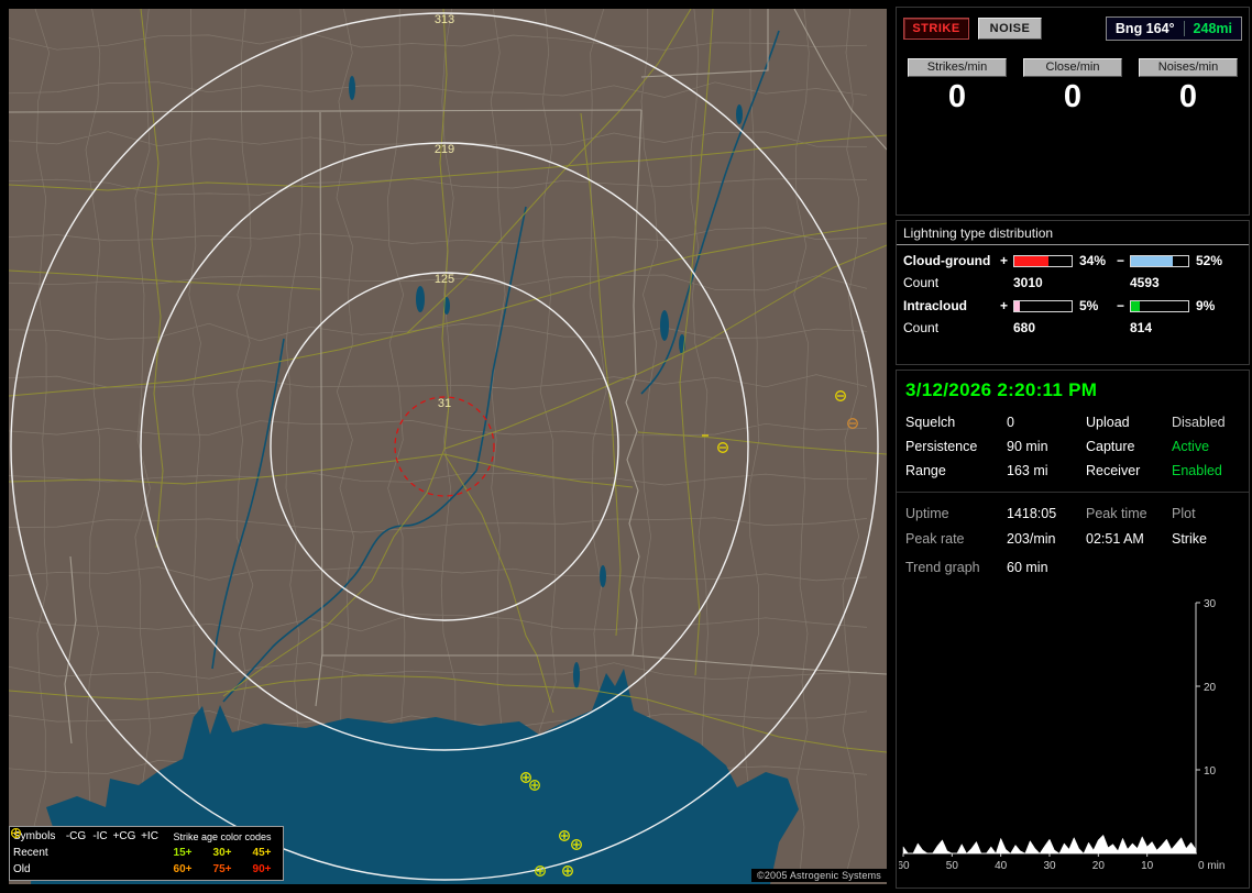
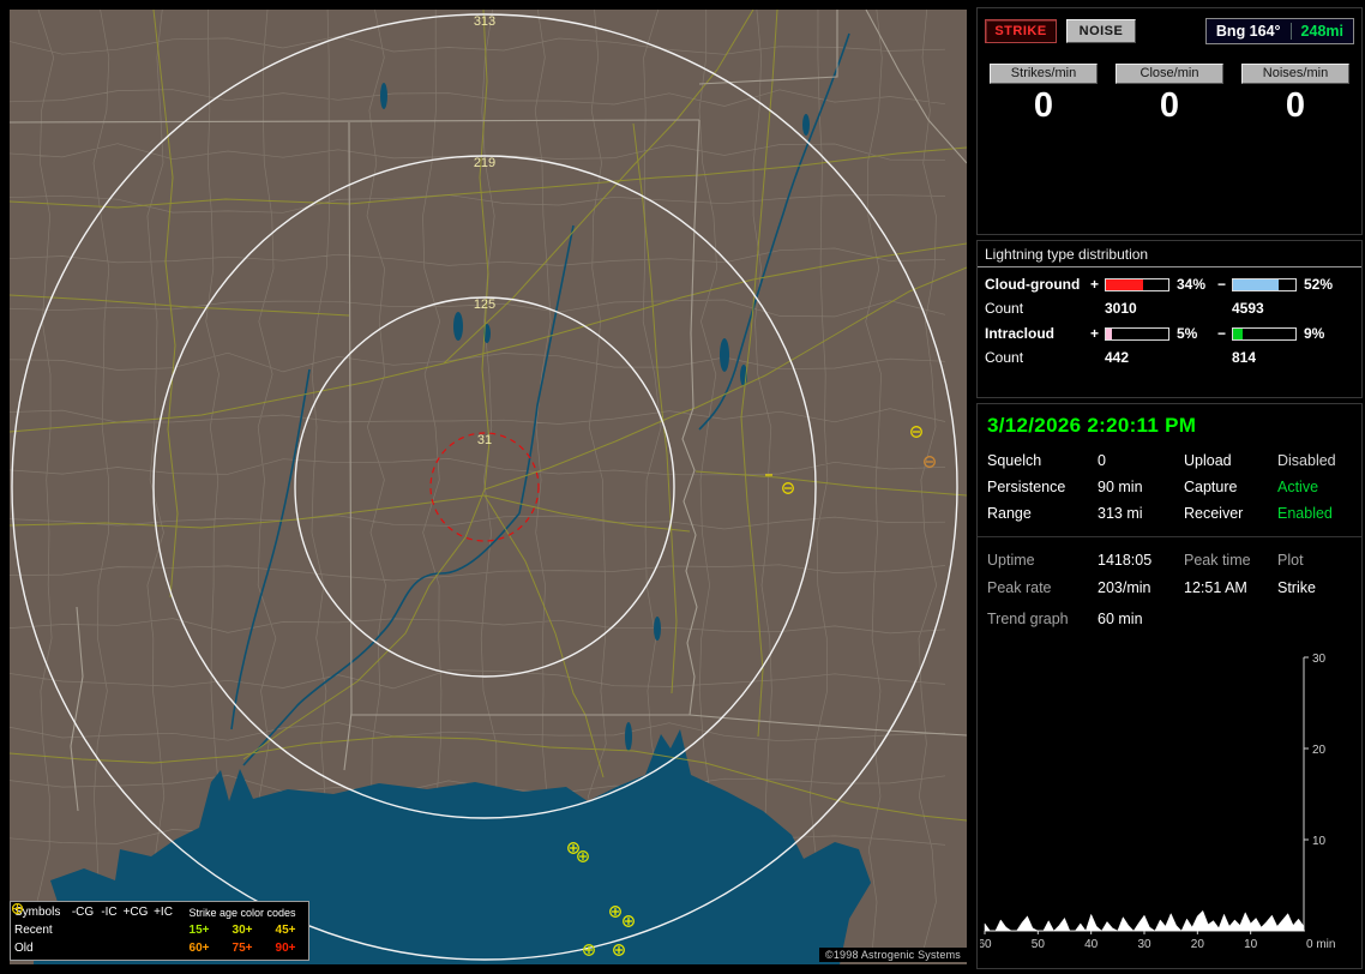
  313
  219
  125
  31
  Symbols
  -CG
  -IC
  +CG
  +IC
  Strike age color codes
  Recent
  15+
  30+
  45+
  Old
  60+
  75+
  90+
- ©2005 Astrogenic Systems
+ ©1998 Astrogenic Systems
  STRIKE
  NOISE
  Bng 164°
  248mi
  Strikes/min
  Close/min
  Noises/min
  0
  0
  0
  Lightning type distribution
  Cloud-ground
  +
  34%
  −
  52%
  Count
  3010
  4593
  Intracloud
  +
  5%
  −
  9%
  Count
- 680
+ 442
  814
  3/12/2026 2:20:11 PM
  Squelch
  0
  Upload
  Disabled
  Persistence
  90 min
  Capture
  Active
  Range
- 163 mi
+ 313 mi
  Receiver
  Enabled
  Uptime
  1418:05
  Peak time
  Plot
  Peak rate
  203/min
- 02:51 AM
+ 12:51 AM
  Strike
  Trend graph
  60 min
  30
  20
  10
  60
  50
  40
  30
  20
  10
  0 min
